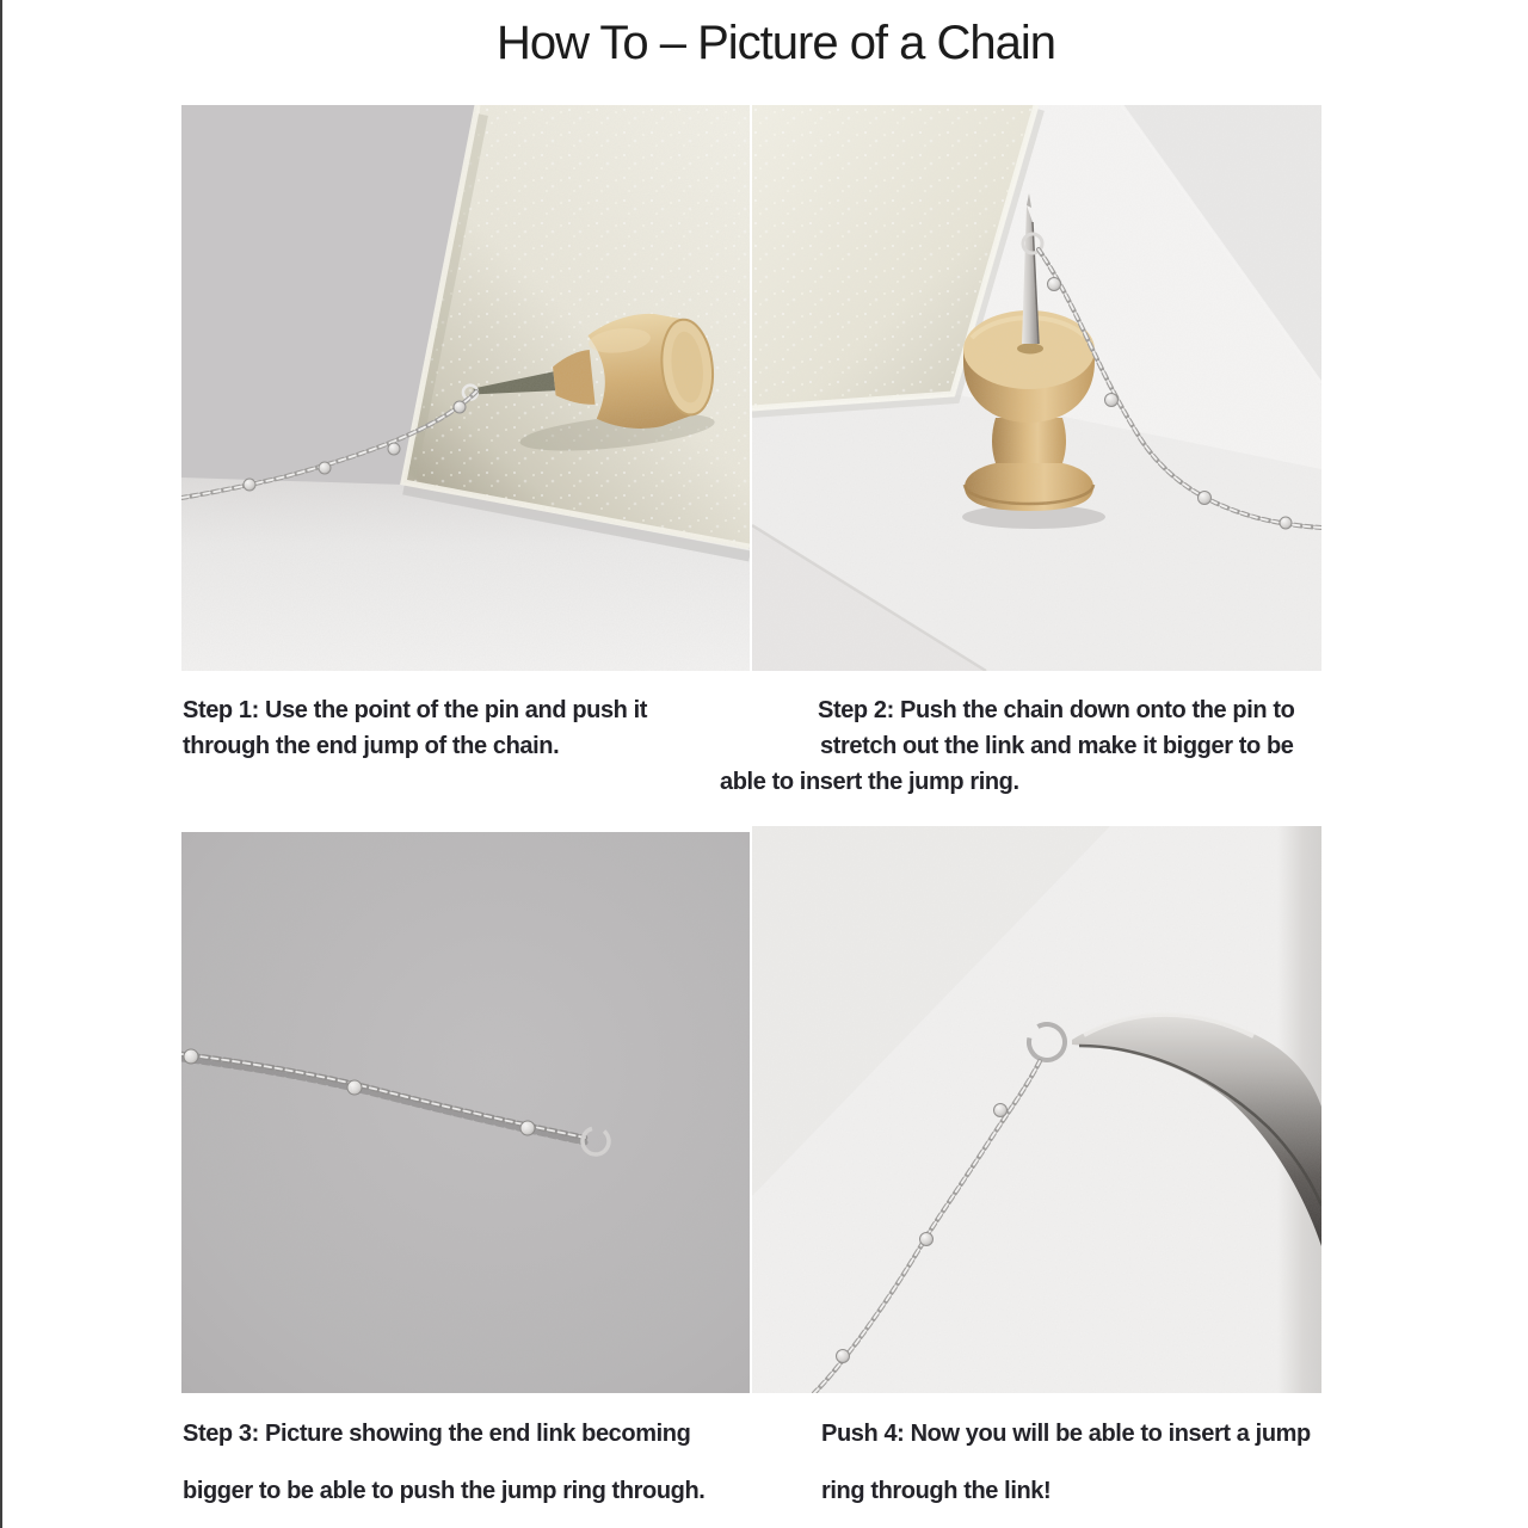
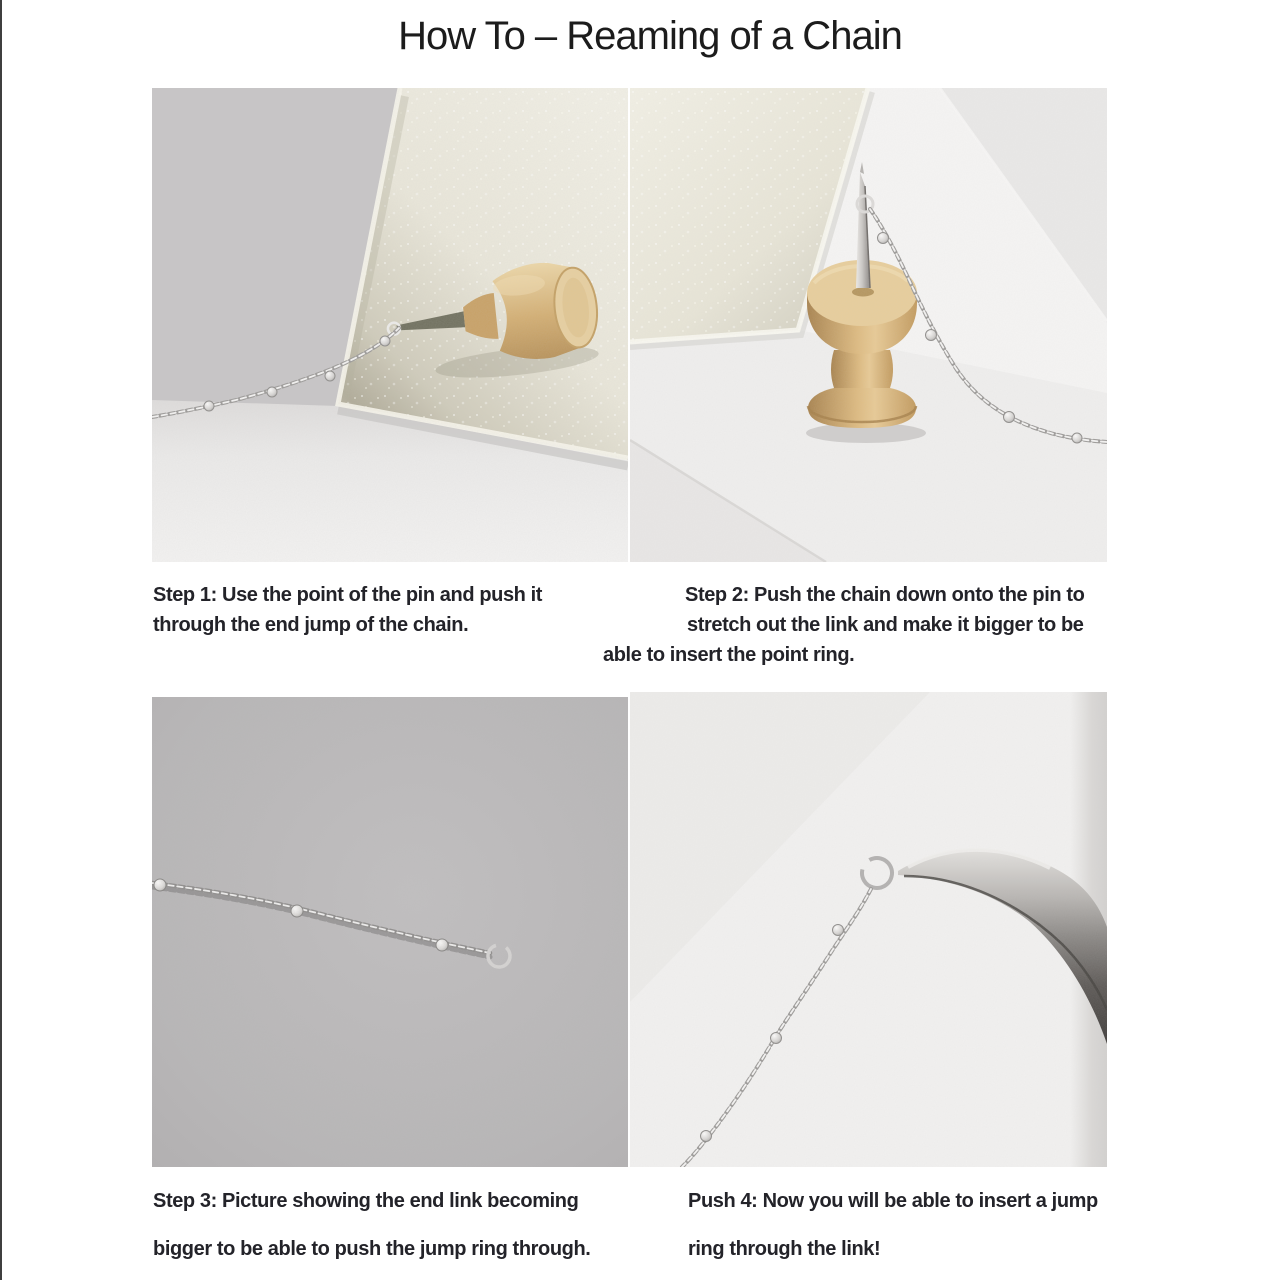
- How To – Picture of a Chain
+ How To – Reaming of a Chain
  Step 1: Use the point of the pin and push it
  through the end jump of the chain.
  Step 2: Push the chain down onto the pin to
  stretch out the link and make it bigger to be
- able to insert the jump ring.
+ able to insert the point ring.
  Step 3: Picture showing the end link becoming
  bigger to be able to push the jump ring through.
  Push 4: Now you will be able to insert a jump
  ring through the link!
